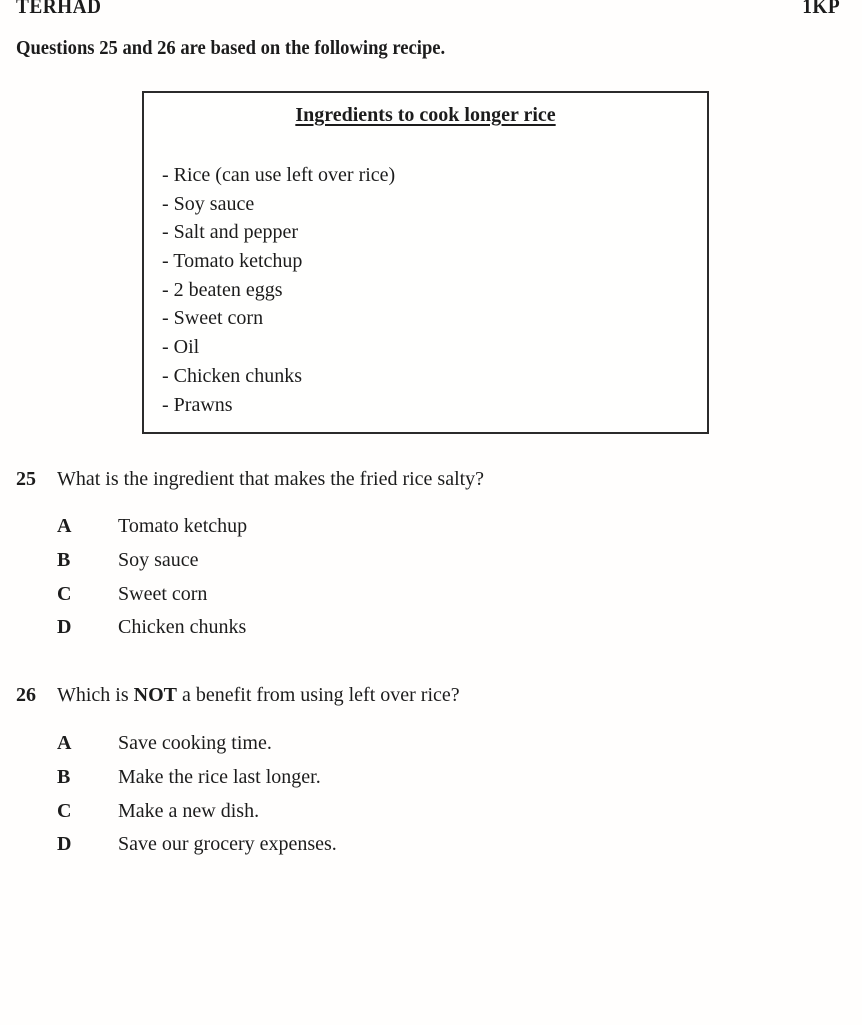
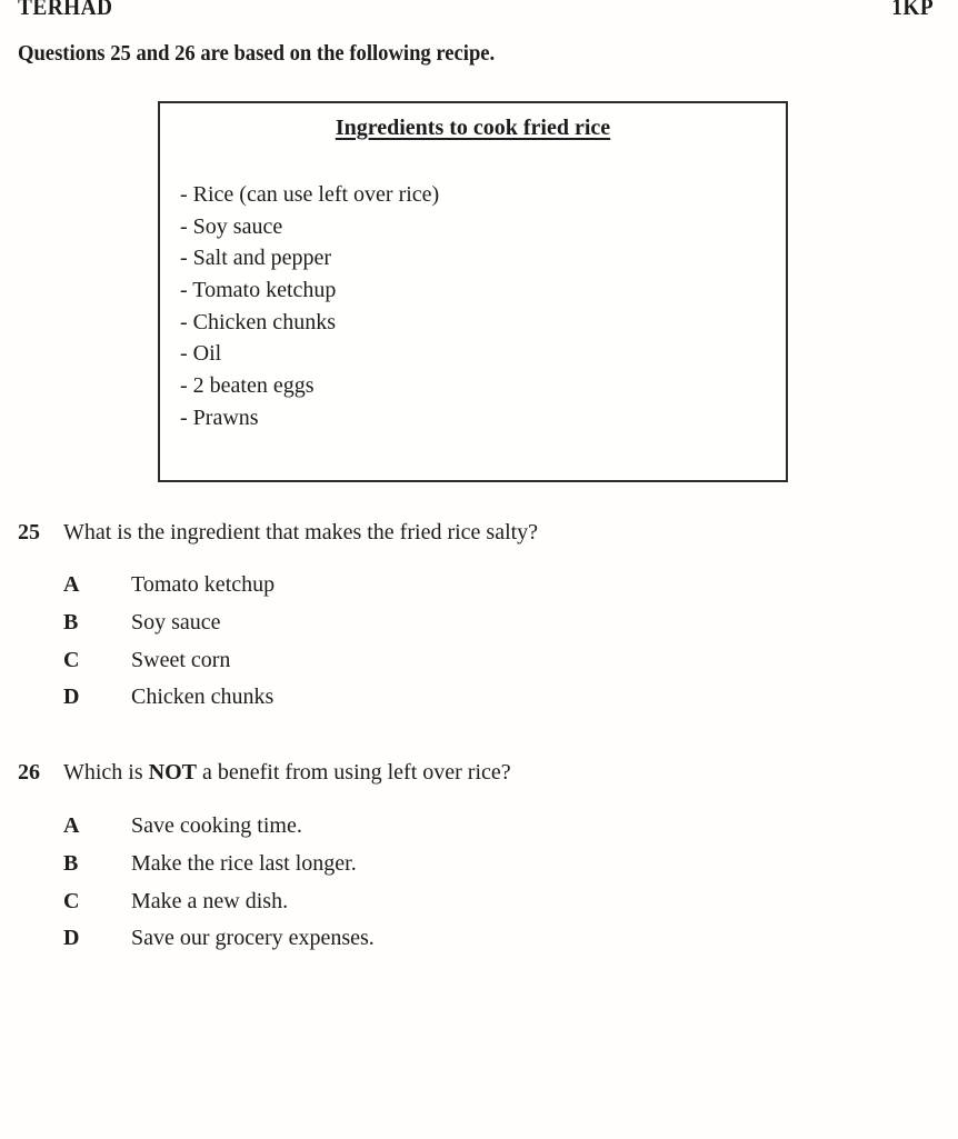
  TERHAD
  1KP
  Questions 25 and 26 are based on the following recipe.
- Ingredients to cook longer rice
+ Ingredients to cook fried rice
  - Rice (can use left over rice)
  - Soy sauce
  - Salt and pepper
  - Tomato ketchup
- - 2 beaten eggs
+ - Chicken chunks
- - Sweet corn
  - Oil
- - Chicken chunks
+ - 2 beaten eggs
  - Prawns
  25
  What is the ingredient that makes the fried rice salty?
  A
  Tomato ketchup
  B
  Soy sauce
  C
  Sweet corn
  D
  Chicken chunks
  26
  Which is NOT a benefit from using left over rice?
  A
  Save cooking time.
  B
  Make the rice last longer.
  C
  Make a new dish.
  D
  Save our grocery expenses.
